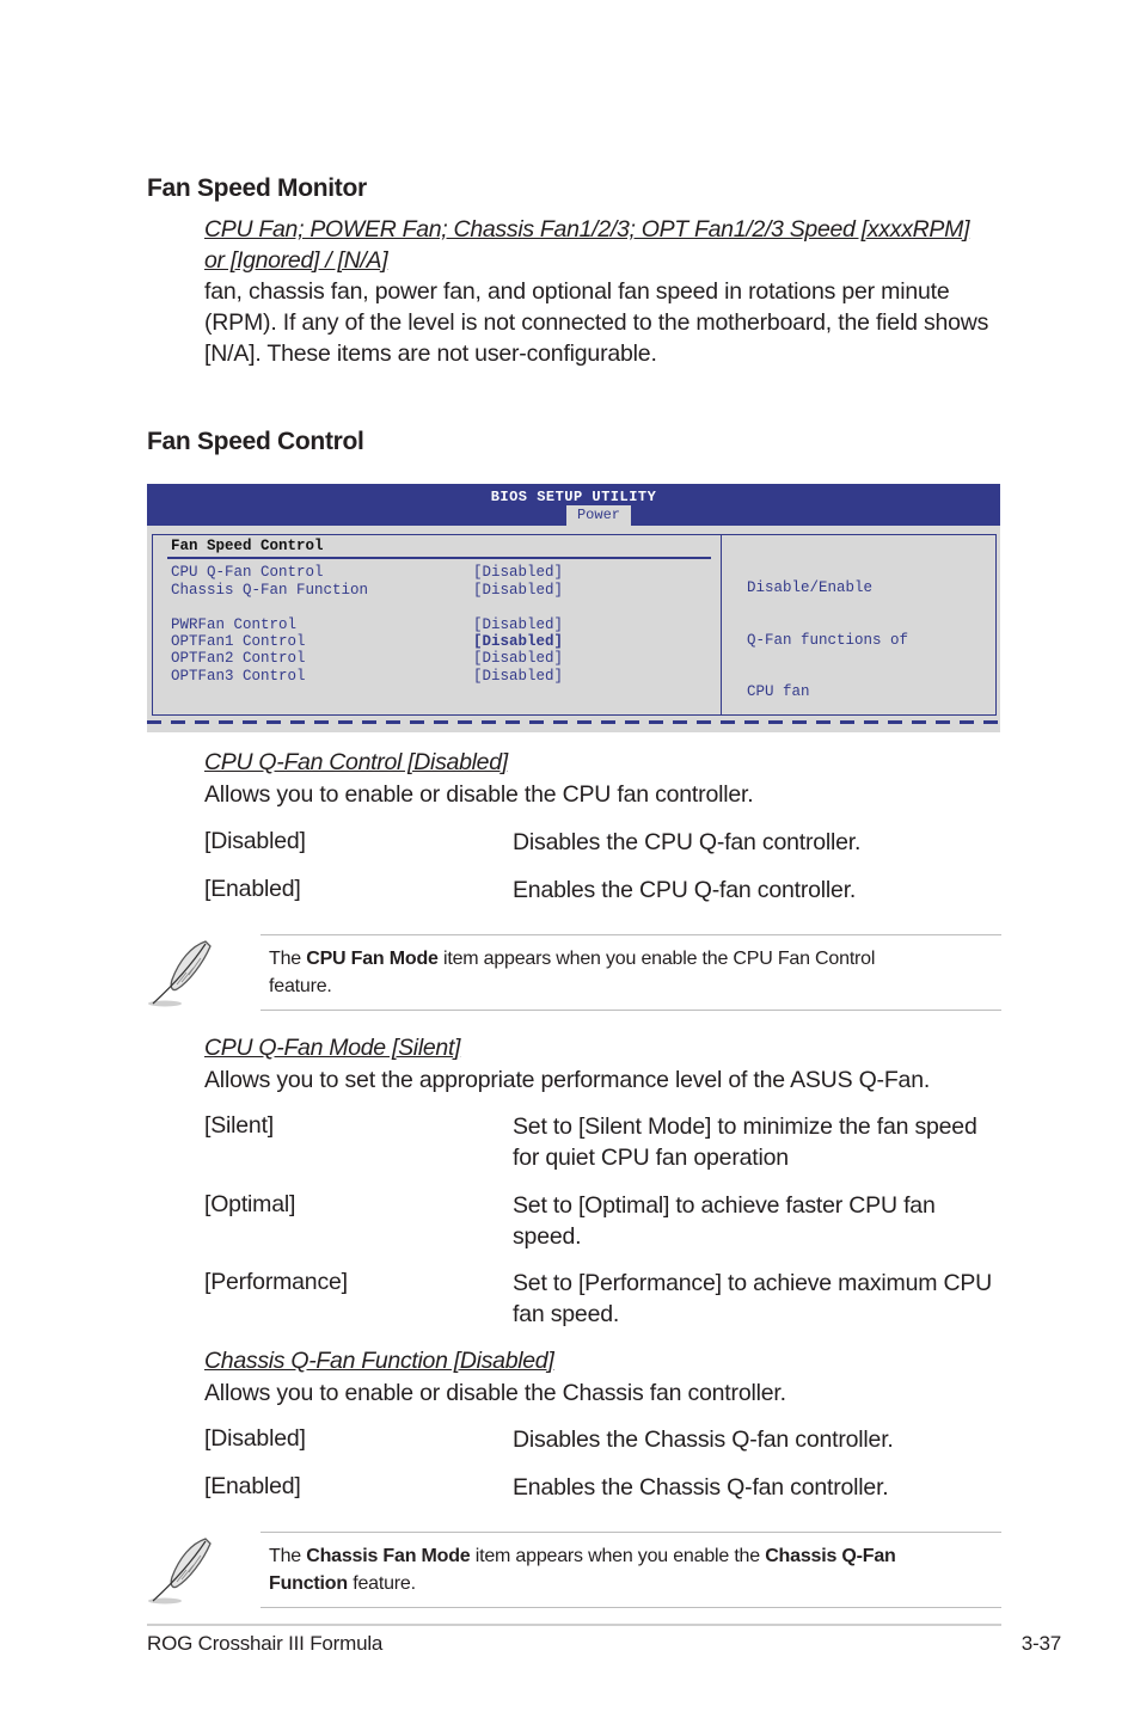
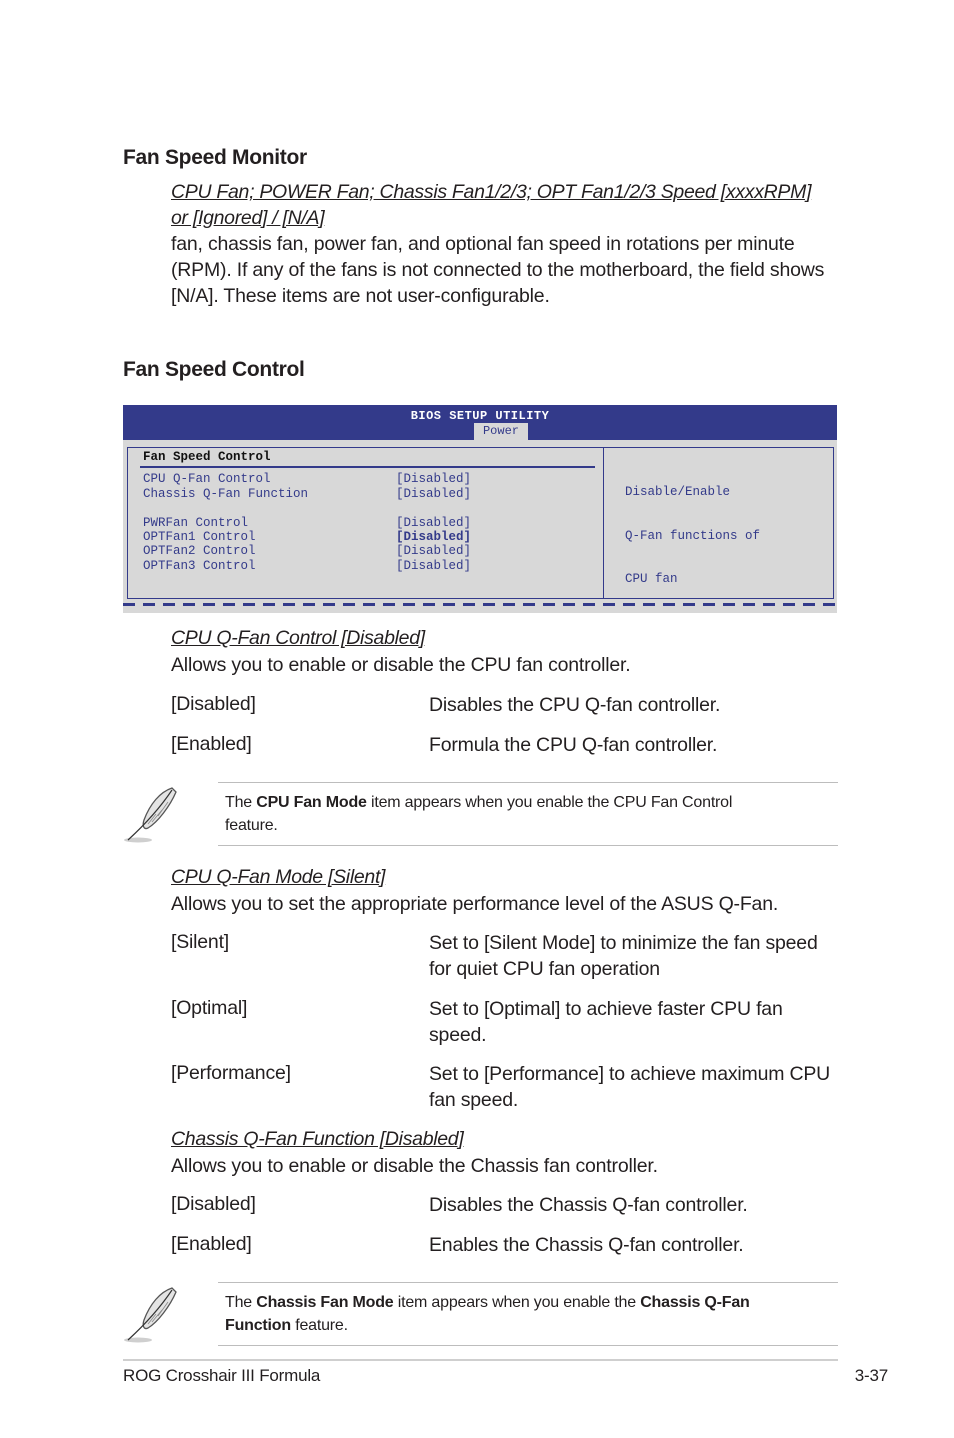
  Fan Speed Monitor
  CPU Fan; POWER Fan; Chassis Fan1/2/3; OPT Fan1/2/3 Speed [xxxxRPM]
  or [Ignored] / [N/A]
  fan, chassis fan, power fan, and optional fan speed in rotations per minute
- (RPM). If any of the level is not connected to the motherboard, the field shows
+ (RPM). If any of the fans is not connected to the motherboard, the field shows
  [N/A]. These items are not user-configurable.
  Fan Speed Control
  BIOS SETUP UTILITY
  Power
  Fan Speed Control
  CPU Q-Fan Control
  [Disabled]
  Chassis Q-Fan Function
  [Disabled]
  PWRFan Control
  [Disabled]
  OPTFan1 Control
  [Disabled]
  OPTFan2 Control
  [Disabled]
  OPTFan3 Control
  [Disabled]
  Disable/Enable
  Q-Fan functions of
  CPU fan
  CPU Q-Fan Control [Disabled]
  Allows you to enable or disable the CPU fan controller.
  [Disabled]
  Disables the CPU Q-fan controller.
  [Enabled]
- Enables the CPU Q-fan controller.
+ Formula the CPU Q-fan controller.
  The CPU Fan Mode item appears when you enable the CPU Fan Control
  feature.
  CPU Q-Fan Mode [Silent]
  Allows you to set the appropriate performance level of the ASUS Q-Fan.
  [Silent]
  Set to [Silent Mode] to minimize the fan speed
  for quiet CPU fan operation
  [Optimal]
  Set to [Optimal] to achieve faster CPU fan
  speed.
  [Performance]
  Set to [Performance] to achieve maximum CPU
  fan speed.
  Chassis Q-Fan Function [Disabled]
  Allows you to enable or disable the Chassis fan controller.
  [Disabled]
  Disables the Chassis Q-fan controller.
  [Enabled]
  Enables the Chassis Q-fan controller.
  The Chassis Fan Mode item appears when you enable the Chassis Q-Fan
  Function feature.
  ROG Crosshair III Formula
  3-37
